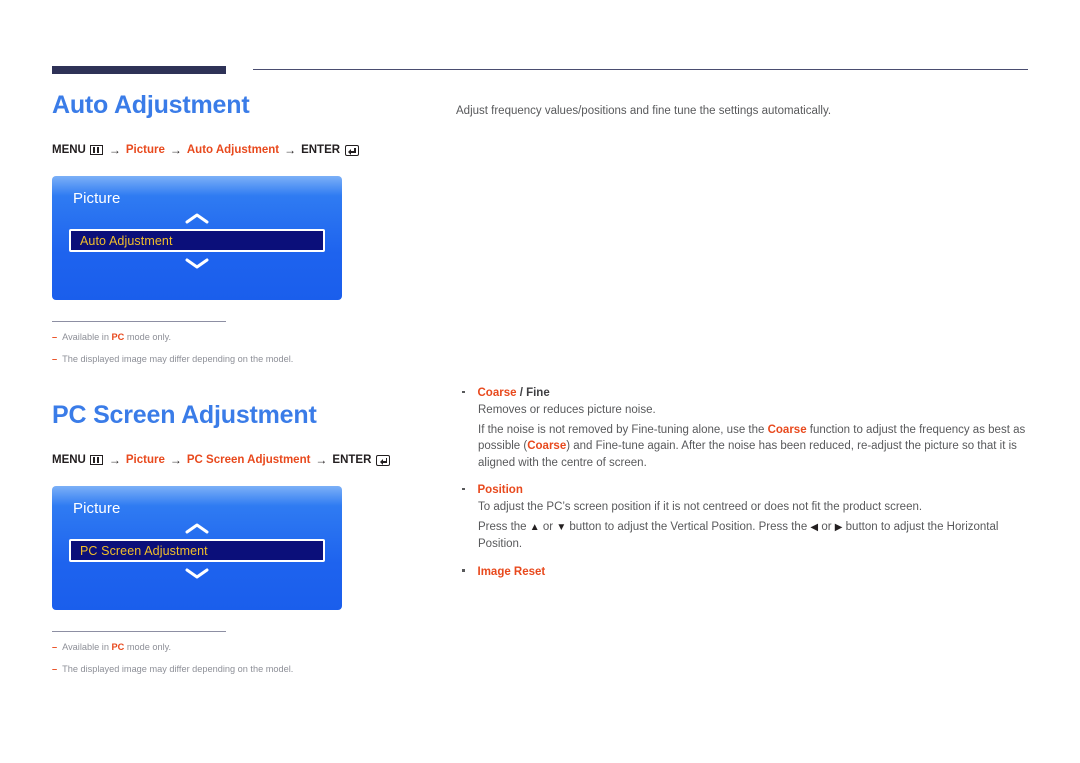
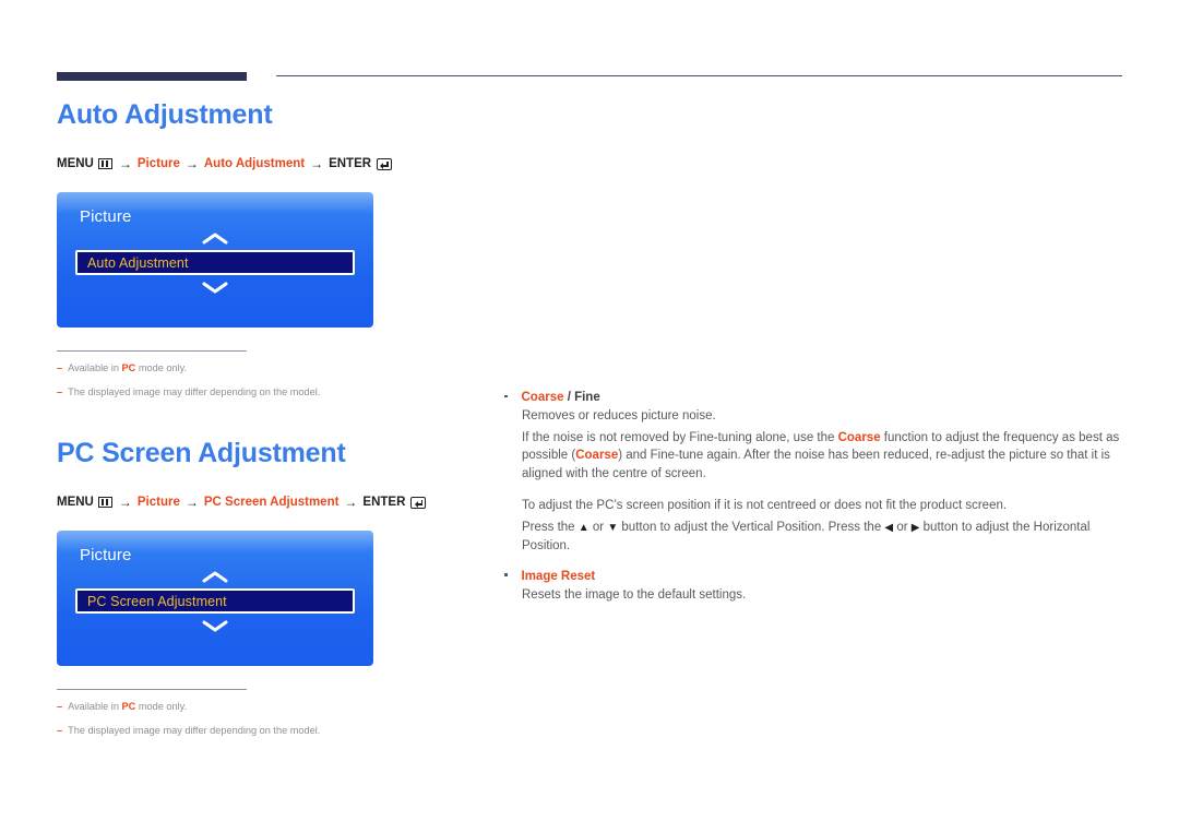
  Auto Adjustment
  MENU
  →
  Picture
  →
  Auto Adjustment
  →
  ENTER
  Picture
  Auto Adjustment
  –
  Available in PC mode only.
  –
  The displayed image may differ depending on the model.
  PC Screen Adjustment
  MENU
  →
  Picture
  →
  PC Screen Adjustment
  →
  ENTER
  Picture
  PC Screen Adjustment
  –
  Available in PC mode only.
  –
  The displayed image may differ depending on the model.
- Adjust frequency values/positions and fine tune the settings automatically.
  Coarse / Fine
  Removes or reduces picture noise.
  If the noise is not removed by Fine-tuning alone, use the Coarse function to adjust the frequency as best as possible (Coarse) and Fine-tune again. After the noise has been reduced, re-adjust the picture so that it is aligned with the centre of screen.
- Position
  To adjust the PC’s screen position if it is not centreed or does not fit the product screen.
  Press the ▲ or ▼ button to adjust the Vertical Position. Press the ◀ or ▶ button to adjust the Horizontal Position.
  Image Reset
+ Resets the image to the default settings.
